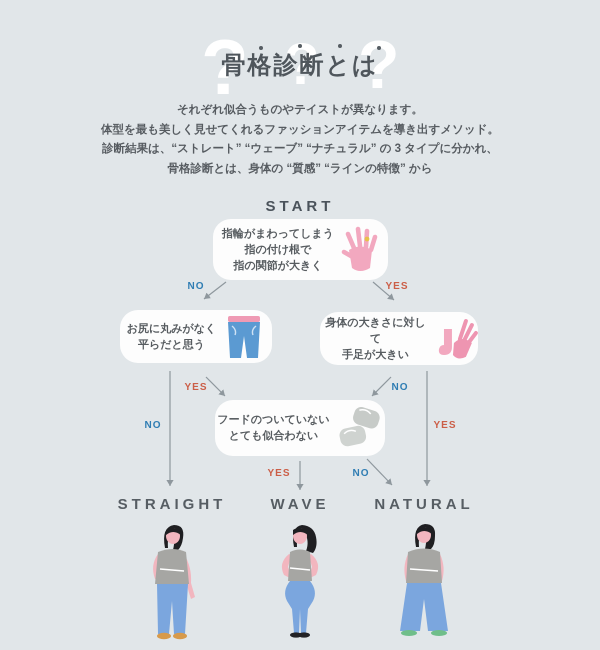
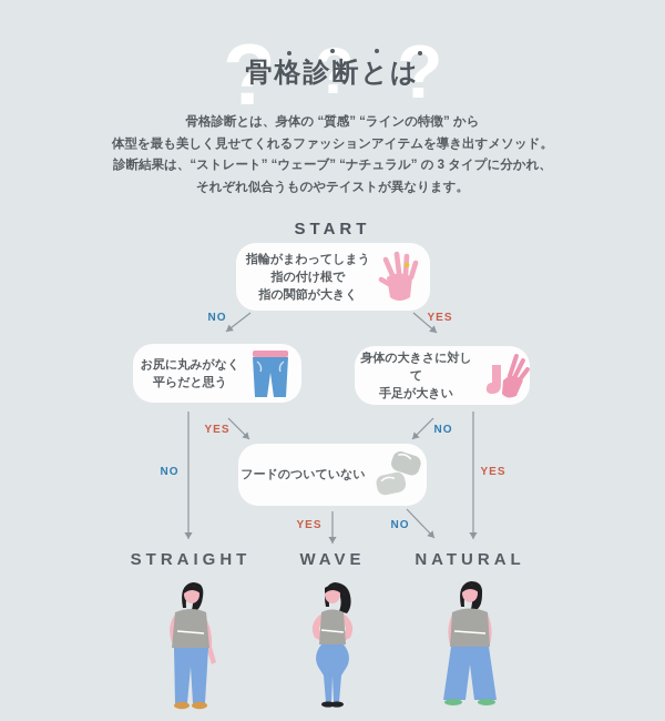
  ?
  ?
  ?
  骨格診断とは
- それぞれ似合うものやテイストが異なります。
+ 骨格診断とは、身体の “質感” “ラインの特徴” から
  体型を最も美しく見せてくれるファッションアイテムを導き出すメソッド。
  診断結果は、“ストレート” “ウェーブ” “ナチュラル” の 3 タイプに分かれ、
- 骨格診断とは、身体の “質感” “ラインの特徴” から
+ それぞれ似合うものやテイストが異なります。
  START
  NO
  YES
  YES
  NO
  NO
  YES
  YES
  NO
  指輪がまわってしまう
  指の付け根で
  指の関節が大きく
  お尻に丸みがなく
  平らだと思う
  身体の大きさに対して
  手足が大きい
  フードのついていない
- とても似合わない
  STRAIGHT
  WAVE
  NATURAL
